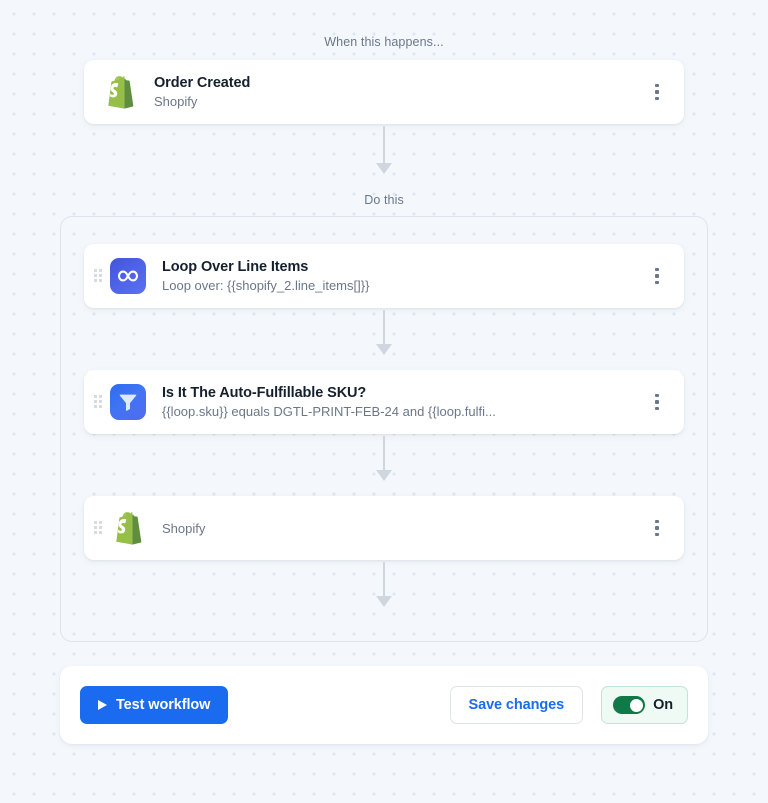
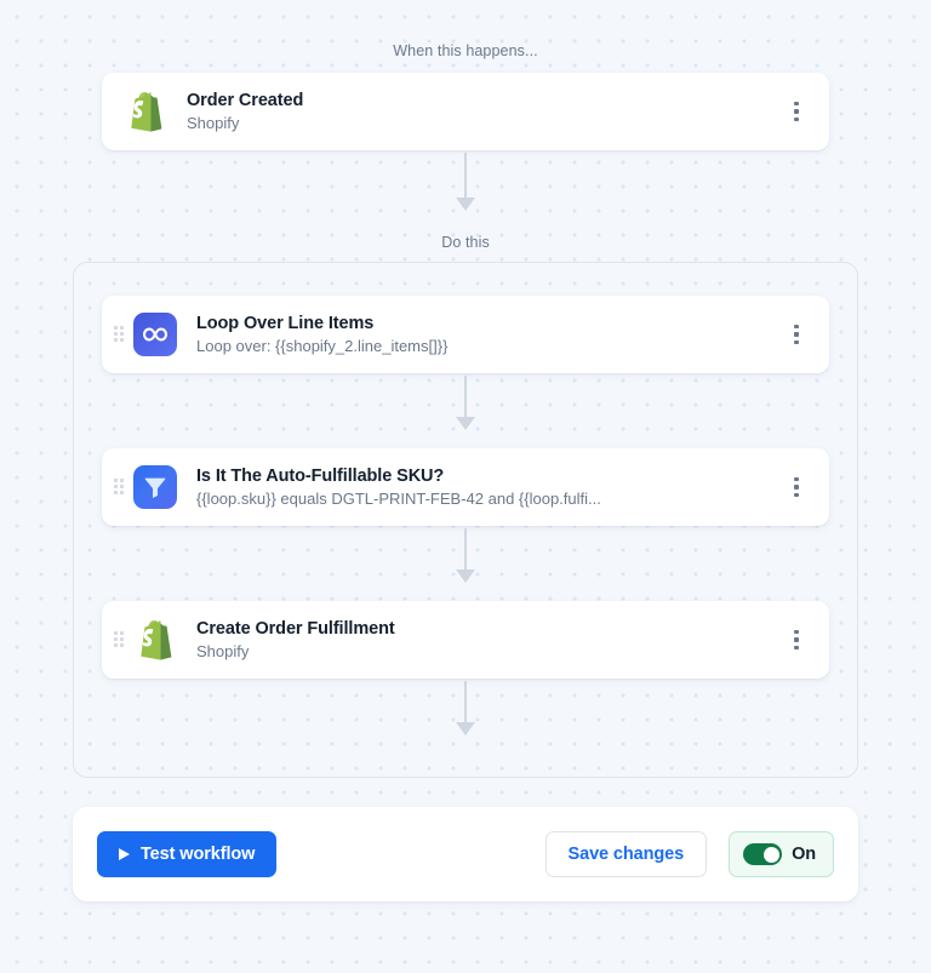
  When this happens...
  Order Created
  Shopify
  Do this
  Loop Over Line Items
  Loop over: {{shopify_2.line_items[]}}
  Is It The Auto-Fulfillable SKU?
- {{loop.sku}} equals DGTL-PRINT-FEB-24 and {{loop.fulfi...
+ {{loop.sku}} equals DGTL-PRINT-FEB-42 and {{loop.fulfi...
+ Create Order Fulfillment
  Shopify
  Test workflow
  Save changes
  On
